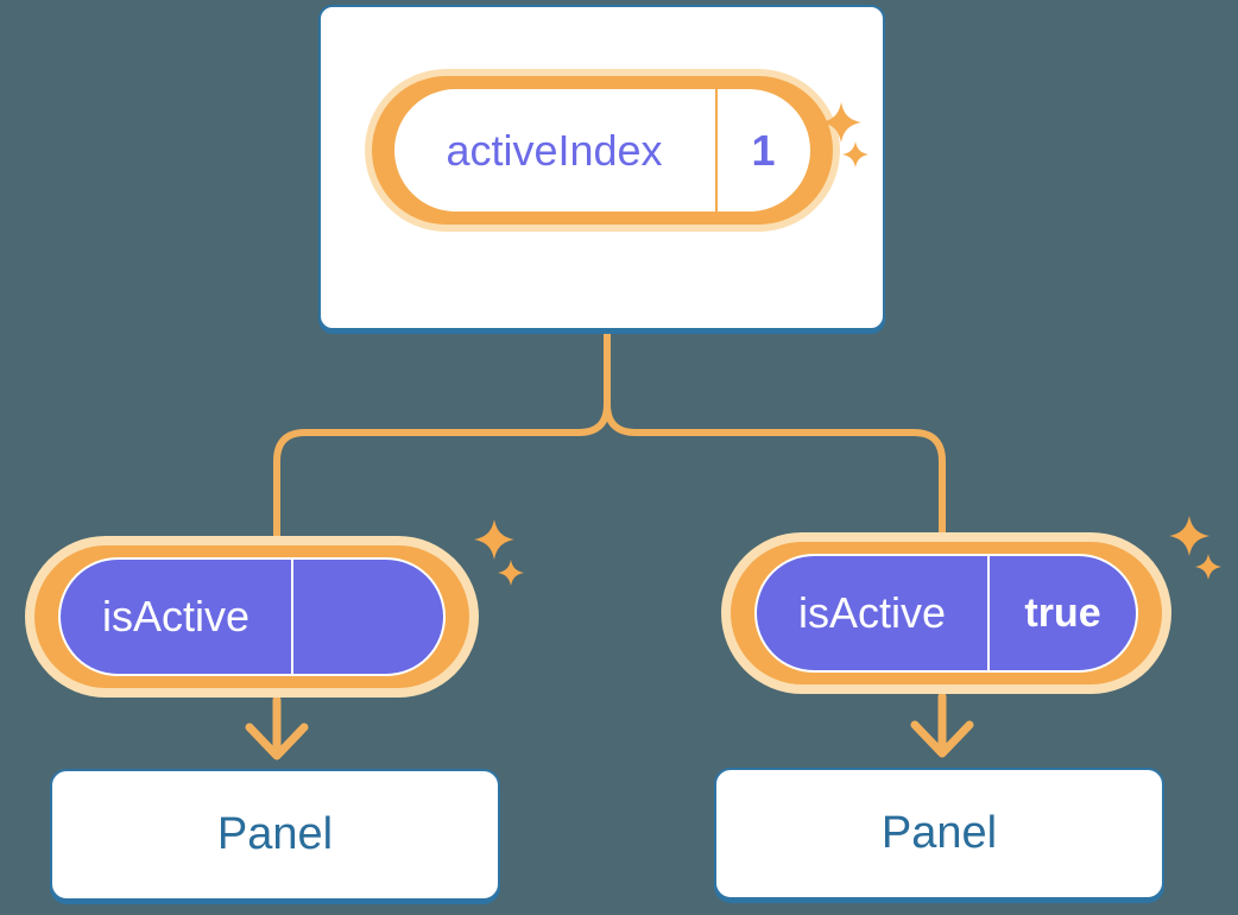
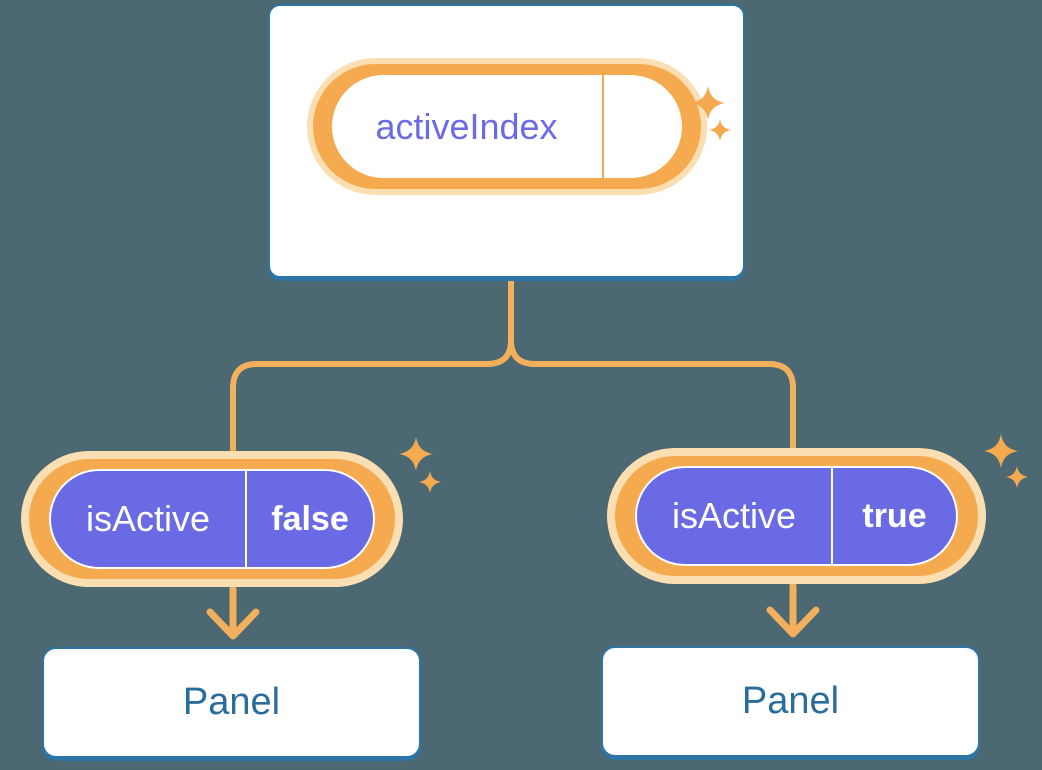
  activeIndex
- 1
  isActive
+ false
  isActive
  true
  Panel
  Panel
